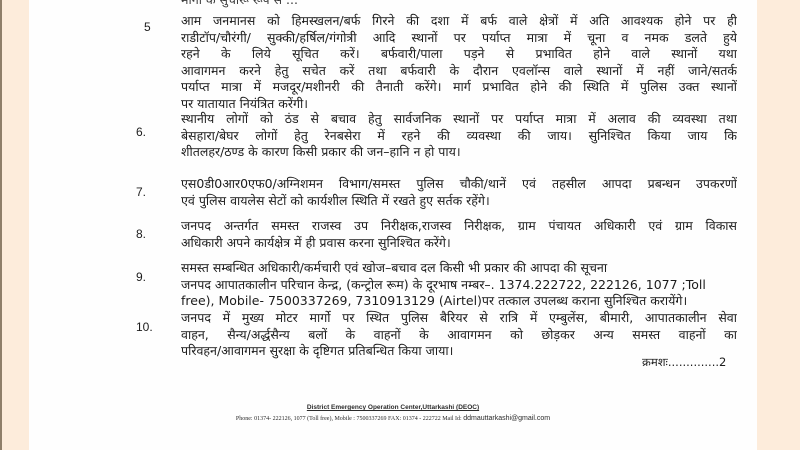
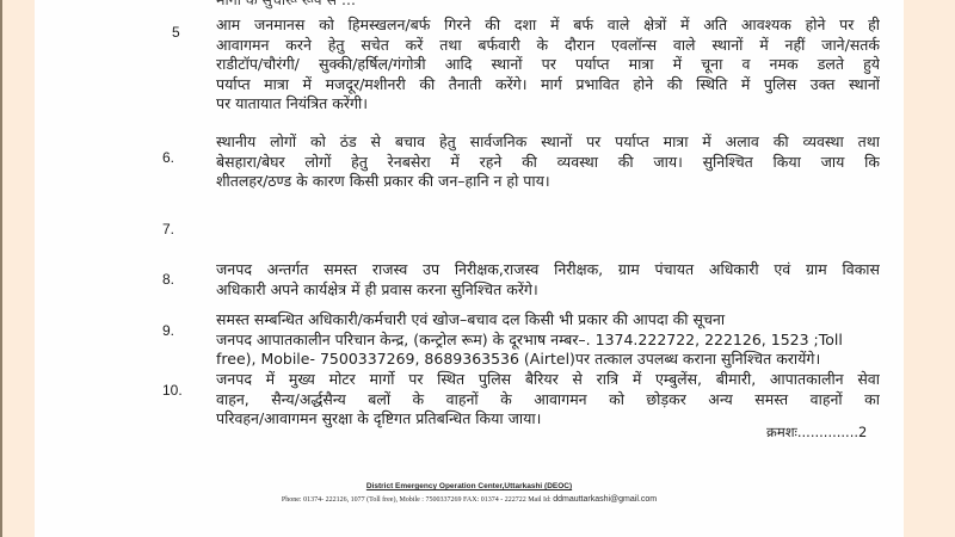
  5
  आम जनमानस को हिमस्खलन/बर्फ गिरने की दशा में बर्फ वाले क्षेत्रों में अति आवश्यक होने पर ही
- राडीटॉप/चौरंगी/ सुक्की/हर्षिल/गंगोत्री आदि स्थानों पर पर्याप्त मात्रा में चूना व नमक डलते हुये
+ आवागमन करने हेतु सचेत करें तथा बर्फवारी के दौरान एवलॉन्स वाले स्थानों में नहीं जाने/सतर्क
- रहने के लिये सूचित करें। बर्फवारी/पाला पड़ने से प्रभावित होने वाले स्थानों यथा
- आवागमन करने हेतु सचेत करें तथा बर्फवारी के दौरान एवलॉन्स वाले स्थानों में नहीं जाने/सतर्क
+ राडीटॉप/चौरंगी/ सुक्की/हर्षिल/गंगोत्री आदि स्थानों पर पर्याप्त मात्रा में चूना व नमक डलते हुये
  पर्याप्त मात्रा में मजदूर/मशीनरी की तैनाती करेंगे। मार्ग प्रभावित होने की स्थिति में पुलिस उक्त स्थानों
  पर यातायात नियंत्रित करेंगी।
  6.
  स्थानीय लोगों को ठंड से बचाव हेतु सार्वजनिक स्थानों पर पर्याप्त मात्रा में अलाव की व्यवस्था तथा
  बेसहारा/बेघर लोगों हेतु रेनबसेरा में रहने की व्यवस्था की जाय। सुनिश्चित किया जाय कि
  शीतलहर/ठण्ड के कारण किसी प्रकार की जन–हानि न हो पाय।
  7.
- एस0डी0आर0एफ0/अग्निशमन विभाग/समस्त पुलिस चौकी/थानें एवं तहसील आपदा प्रबन्धन उपकरणों
- एवं पुलिस वायलेस सेटों को कार्यशील स्थिति में रखते हुए सर्तक रहेंगे।
  8.
  जनपद अन्तर्गत समस्त राजस्व उप निरीक्षक,राजस्व निरीक्षक, ग्राम पंचायत अधिकारी एवं ग्राम विकास
  अधिकारी अपने कार्यक्षेत्र में ही प्रवास करना सुनिश्चित करेंगे।
  9.
  समस्त सम्बन्धित अधिकारी/कर्मचारी एवं खोज–बचाव दल किसी भी प्रकार की आपदा की सूचना
- जनपद आपातकालीन परिचान केन्द्र, (कन्ट्रोल रूम) के दूरभाष नम्बर–. 1374.222722, 222126, 1077 ;Toll
+ जनपद आपातकालीन परिचान केन्द्र, (कन्ट्रोल रूम) के दूरभाष नम्बर–. 1374.222722, 222126, 1523 ;Toll
- free), Mobile- 7500337269, 7310913129 (Airtel)पर तत्काल उपलब्ध कराना सुनिश्चित करायेंगे।
+ free), Mobile- 7500337269, 8689363536 (Airtel)पर तत्काल उपलब्ध कराना सुनिश्चित करायेंगे।
  10.
  जनपद में मुख्य मोटर मार्गो पर स्थित पुलिस बैरियर से रात्रि में एम्बुलेंस, बीमारी, आपातकालीन सेवा
  वाहन, सैन्य/अर्द्धसैन्य बलों के वाहनों के आवागमन को छोड़कर अन्य समस्त वाहनों का
  परिवहन/आवागमन सुरक्षा के दृष्टिगत प्रतिबन्धित किया जाया।
  क्रमशः..............2
